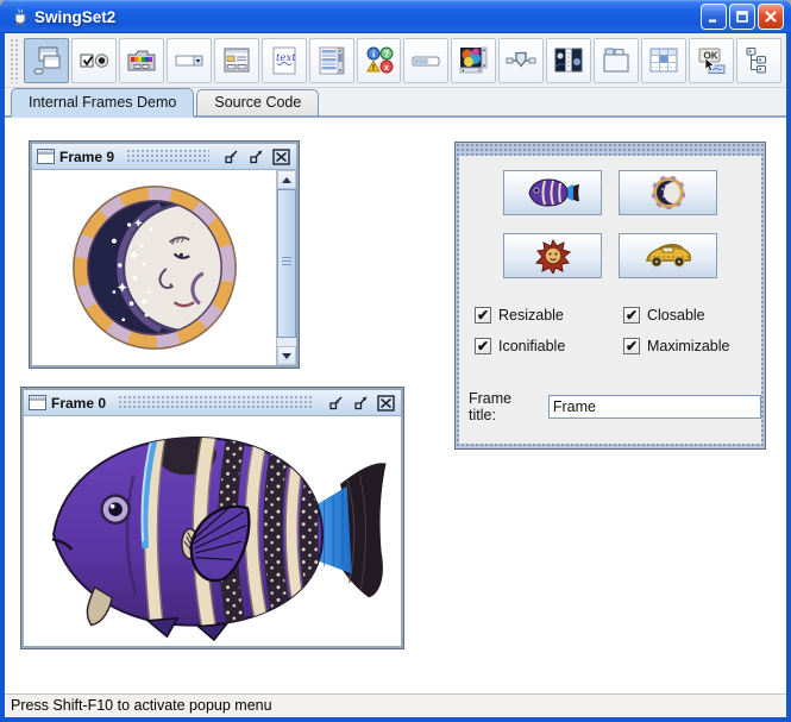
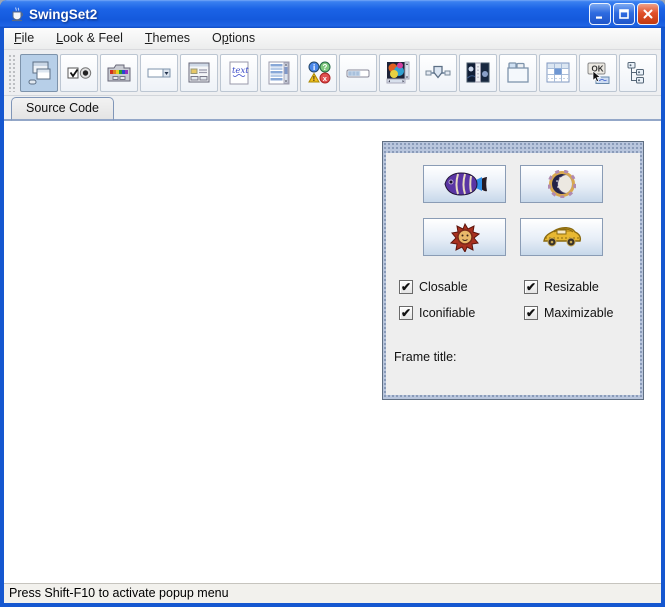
  SwingSet2
+ File
+ Look & Feel
+ Themes
+ Options
  text
  i
  ?
  x
  OK
- Internal Frames Demo
  Source Code
- Frame 9
- Frame 0
  ✔
- Resizable
+ Closable
  ✔
- Closable
+ Resizable
  ✔
  Iconifiable
  ✔
  Maximizable
  Frame title:
- Frame
  Press Shift-F10 to activate popup menu
